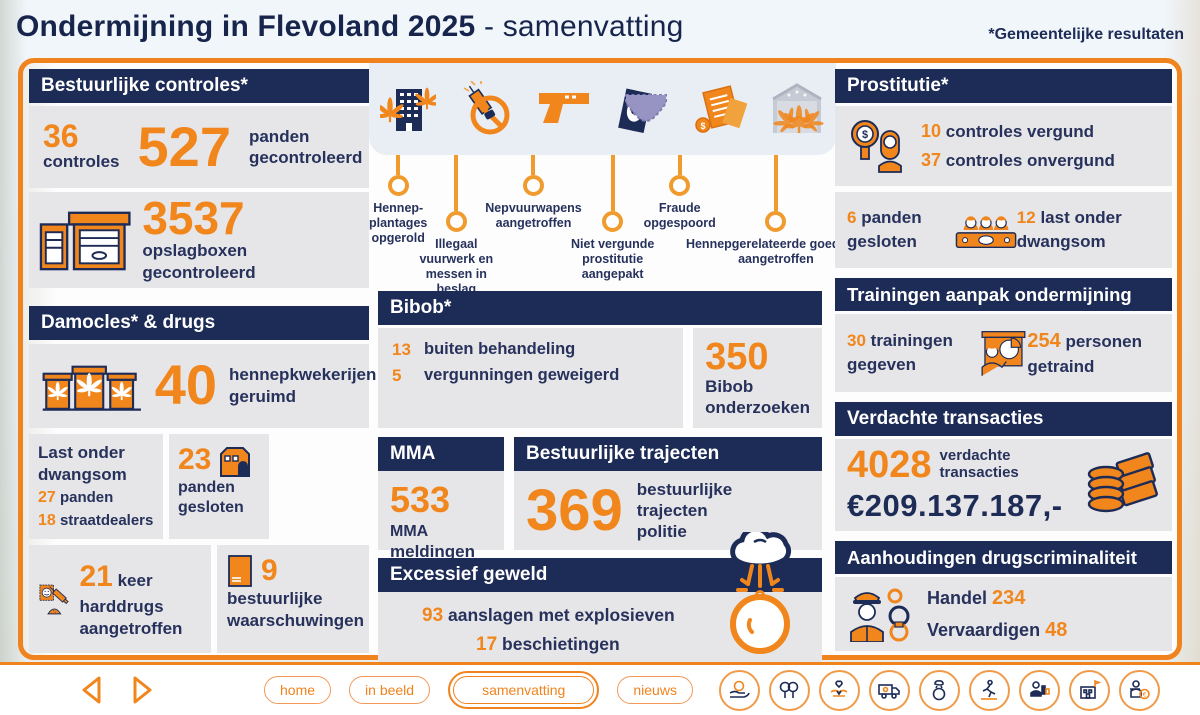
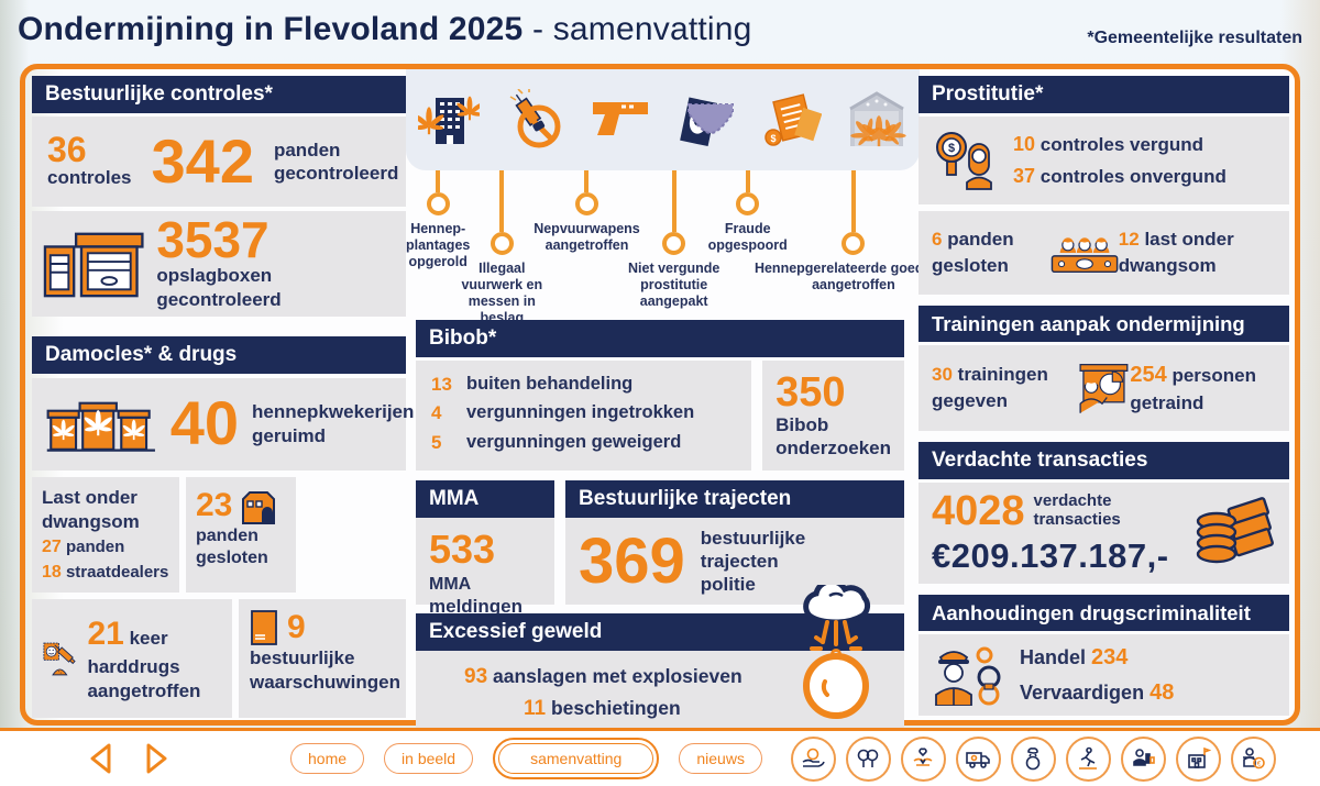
  Ondermijning in Flevoland 2025 - samenvatting
  *Gemeentelijke resultaten
  Bestuurlijke controles*
  36
  controles
- 527
+ 342
  panden gecontroleerd
  3537
  opslagboxen gecontroleerd
  Damocles* & drugs
  40
  hennepkwekerijen geruimd
  Last onder dwangsom
  27 panden
  18 straatdealers
  23
  panden gesloten
  21 keer harddrugs aangetroffen
  9
  bestuurlijke waarschuwingen
  $
  Hennep-plantages opgerold
  Illegaal vuurwerk en messen in beslag
  Nepvuurwapens aangetroffen
  Niet vergunde prostitutie aangepakt
  Fraude opgespoord
  Hennepgerelateerde goe aangetroffen
  Bibob*
  13
  buiten behandeling
+ 4
+ vergunningen ingetrokken
  5
  vergunningen geweigerd
  350 Bibob
  onderzoeken
  MMA
  533 MMA
  meldingen
  Bestuurlijke trajecten
  369
  bestuurlijke trajecten politie
  Excessief geweld
  93 aanslagen met explosieven
- 17 beschietingen
+ 11 beschietingen
  Prostitutie*
  $
  10 controles vergund
  37 controles onvergund
  6 panden gesloten
  12 last onder dwangsom
  Trainingen aanpak ondermijning
  30 trainingen gegeven
  254 personen getraind
  Verdachte transacties
  4028
  verdachte transacties
  €209.137.187,-
  Aanhoudingen drugscriminaliteit
  Handel 234
  Vervaardigen 48
  home
  in beeld
  samenvatting
  nieuws
